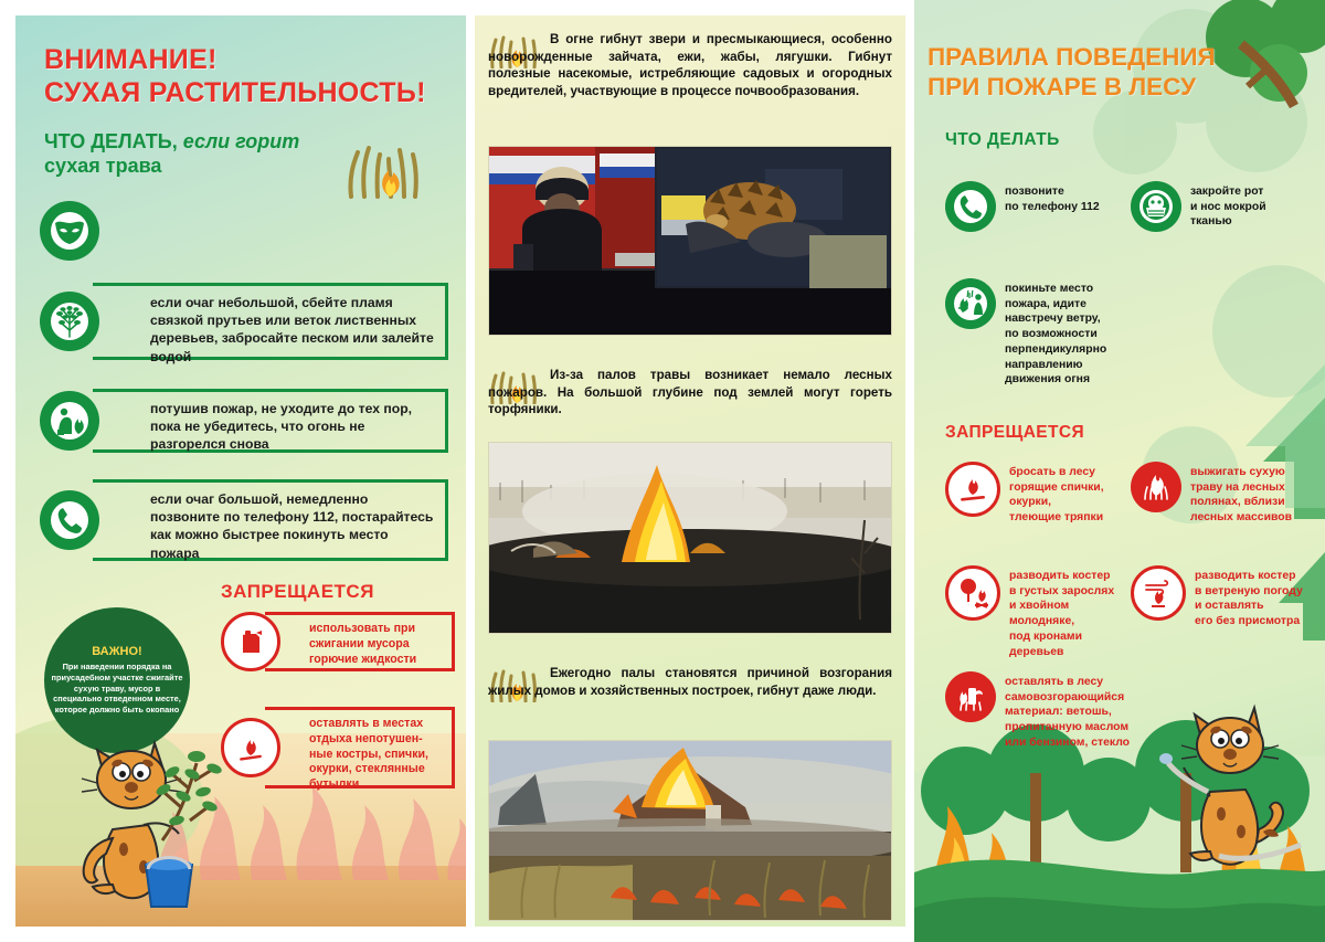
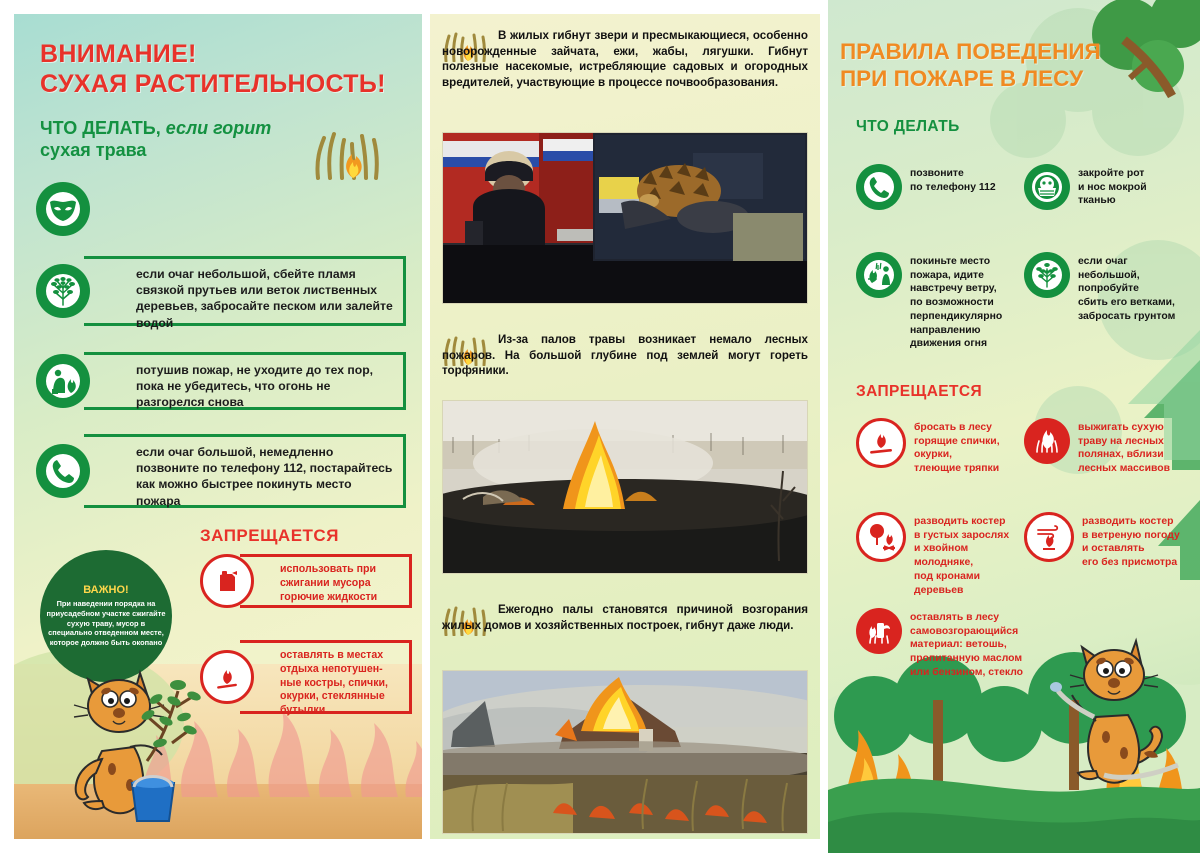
  ВНИМАНИЕ!
  СУХАЯ РАСТИТЕЛЬНОСТЬ!
  ЧТО ДЕЛАТЬ, если горит
  сухая трава
  если очаг небольшой, сбейте пламя связкой прутьев или веток лиственных деревьев, забросайте песком или залейте водой
  потушив пожар, не уходите до тех пор, пока не убедитесь, что огонь не разгорелся снова
  если очаг большой, немедленно позвоните по телефону 112, постарайтесь как можно быстрее покинуть место пожара
  ВАЖНО!
  При наведении порядка на приусадебном участке сжигайте сухую траву, мусор в специально отведенном месте, которое должно быть окопано
  ЗАПРЕЩАЕТСЯ
  использовать при сжигании мусора горючие жидкости
  оставлять в местах отдыха непотушен-ные костры, спички, окурки, стеклянные бутылки
- В огне гибнут звери и пресмыкающиеся, особенно новорожденные зайчата, ежи, жабы, лягушки. Гибнут полезные насекомые, истребляющие садовых и огородных вредителей, участвующие в процессе почвообразования.
+ В жилых гибнут звери и пресмыкающиеся, особенно новорожденные зайчата, ежи, жабы, лягушки. Гибнут полезные насекомые, истребляющие садовых и огородных вредителей, участвующие в процессе почвообразования.
  Из-за палов травы возникает немало лесных пожаров. На большой глубине под землей могут гореть торфяники.
  Ежегодно палы становятся причиной возгорания жилых домов и хозяйственных построек, гибнут даже люди.
  ПРАВИЛА ПОВЕДЕНИЯ
  ПРИ ПОЖАРЕ В ЛЕСУ
  ЧТО ДЕЛАТЬ
  позвоните
  по телефону 112
  закройте рот
  и нос мокрой
  тканью
  покиньте место
  пожара, идите
  навстречу ветру,
  по возможности
  перпендикулярно
  направлению
  движения огня
+ если очаг
+ небольшой,
+ попробуйте
+ сбить его ветками,
+ забросать грунтом
  ЗАПРЕЩАЕТСЯ
  бросать в лесу
  горящие спички,
  окурки,
  тлеющие тряпки
  выжигать сухую
  траву на лесных
  полянах, вблизи
  лесных массивов
  разводить костер
  в густых зарослях
  и хвойном
  молодняке,
  под кронами деревьев
  разводить костер
  в ветреную погоду
  и оставлять
  его без присмотра
  оставлять в лесу
  самовозгорающийся
  материал: ветошь,
  пропитанную маслом
  или бензином, стекло
